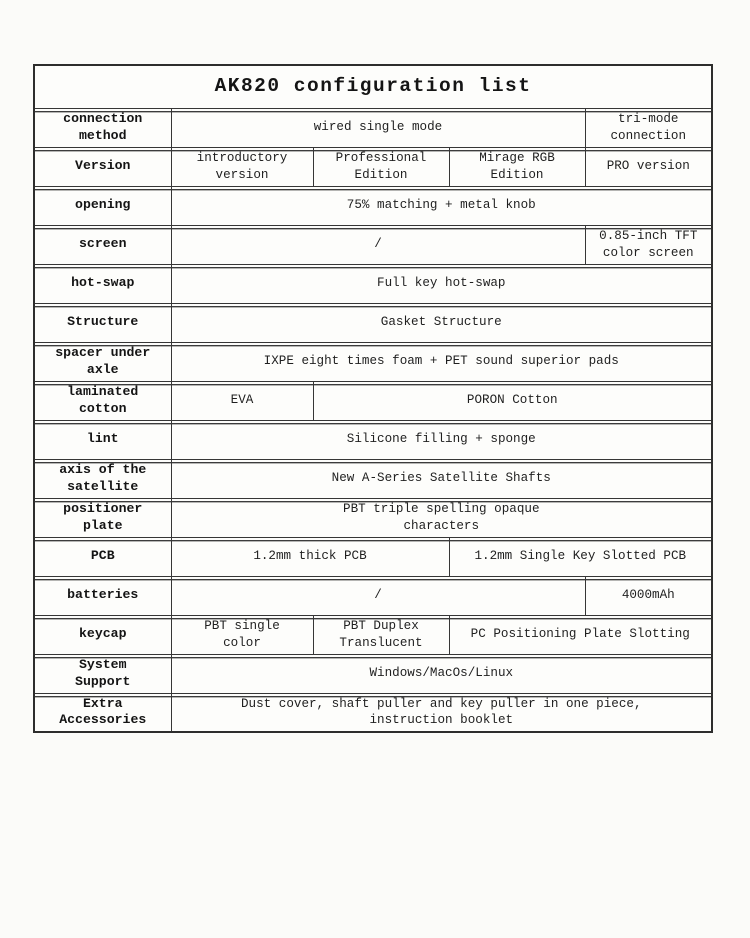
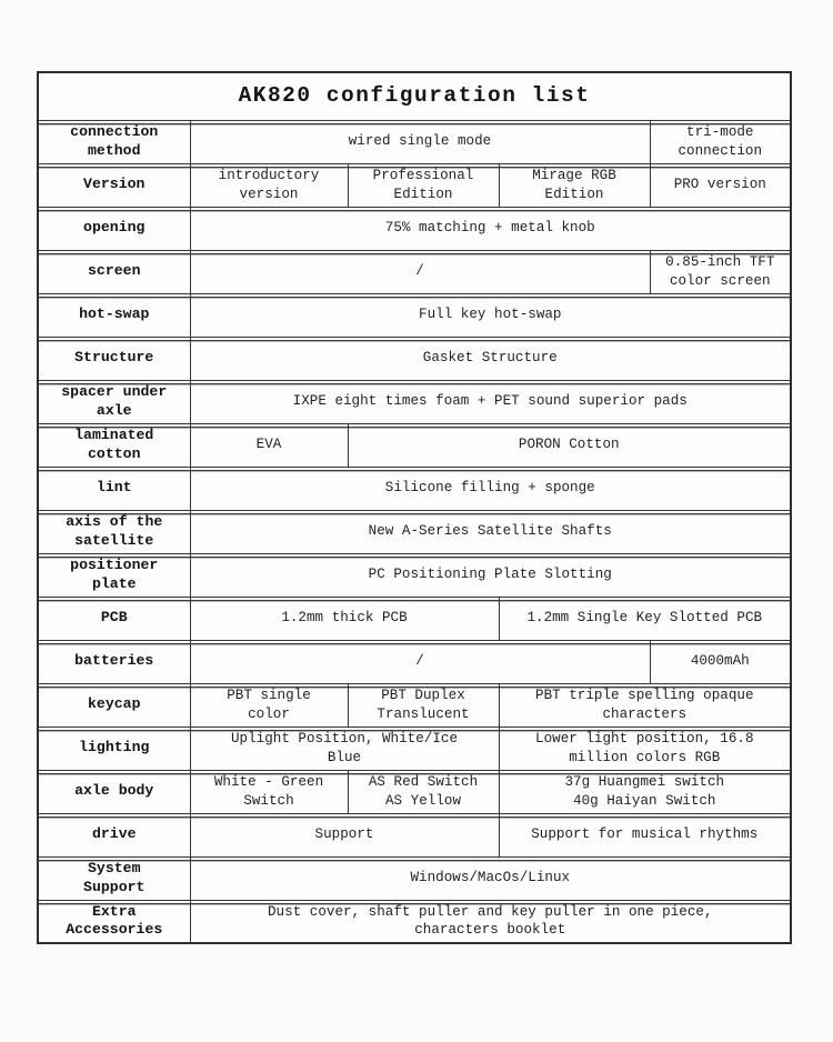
  AK820 configuration list
  connection method	wired single mode	tri-mode connection
  Version	introductory version	Professional Edition	Mirage RGB Edition	PRO version
  opening	75% matching + metal knob
  screen	/	0.85-inch TFT color screen
  hot-swap	Full key hot-swap
  Structure	Gasket Structure
  spacer under axle	IXPE eight times foam + PET sound superior pads
  laminated cotton	EVA	PORON Cotton
  lint	Silicone filling + sponge
  axis of the satellite	New A-Series Satellite Shafts
- positioner plate	PBT triple spelling opaque characters
+ positioner plate	PC Positioning Plate Slotting
  PCB	1.2mm thick PCB	1.2mm Single Key Slotted PCB
  batteries	/	4000mAh
- keycap	PBT single color	PBT Duplex Translucent	PC Positioning Plate Slotting
+ keycap	PBT single color	PBT Duplex Translucent	PBT triple spelling opaque characters
+ lighting	Uplight Position, White/Ice Blue	Lower light position, 16.8 million colors RGB
+ axle body	White - Green Switch	AS Red Switch AS Yellow	37g Huangmei switch 40g Haiyan Switch
+ drive	Support	Support for musical rhythms
  System Support	Windows/MacOs/Linux
- Extra Accessories	Dust cover, shaft puller and key puller in one piece, instruction booklet
+ Extra Accessories	Dust cover, shaft puller and key puller in one piece, characters booklet
